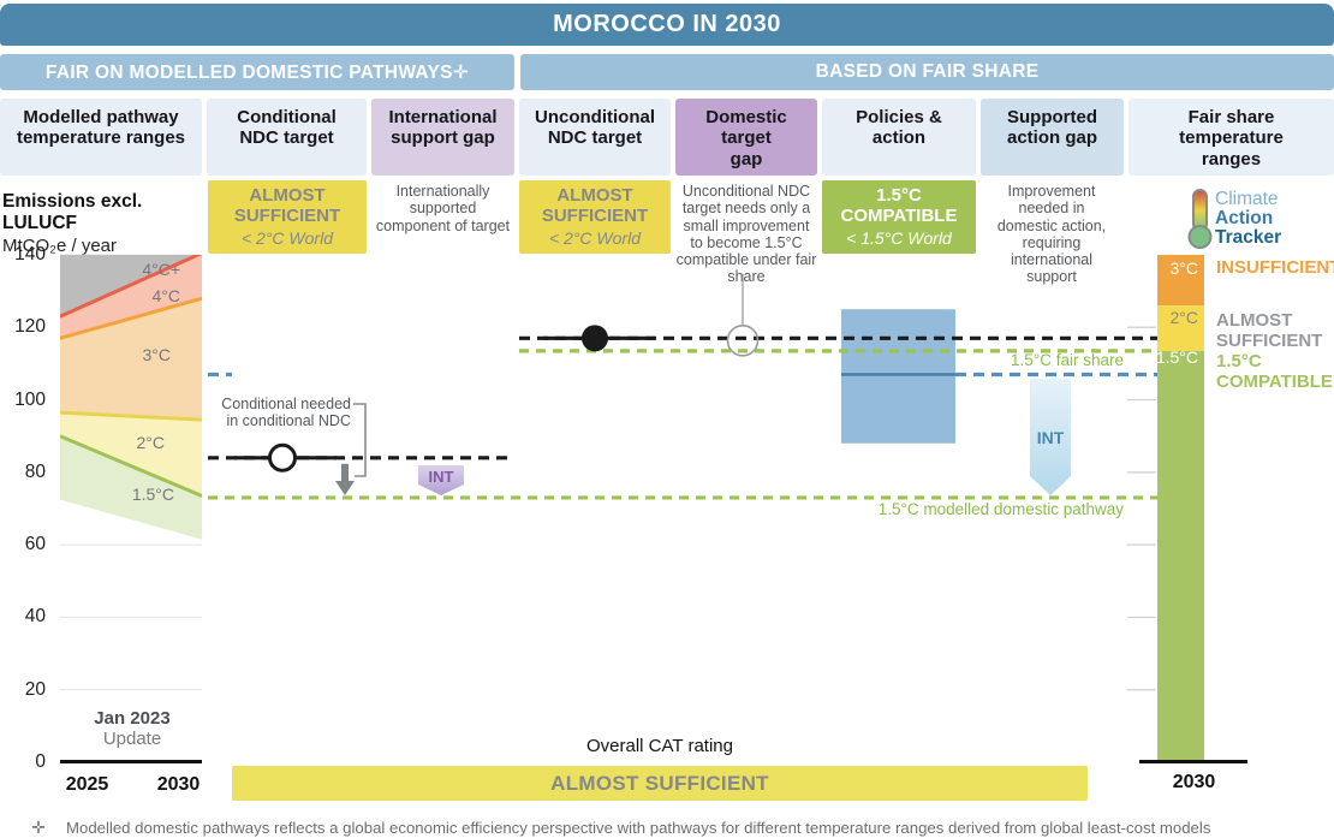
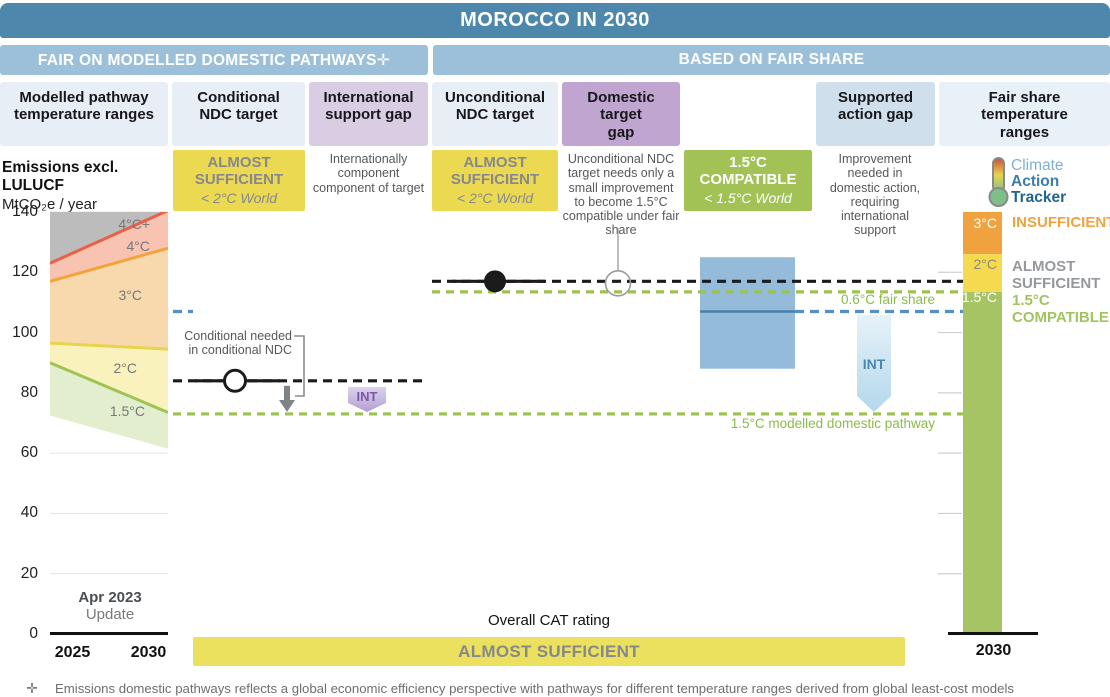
  MOROCCO IN 2030
  FAIR ON MODELLED DOMESTIC PATHWAYS✛
  BASED ON FAIR SHARE
  Modelled pathway temperature ranges
  Conditional NDC target
  International support gap
  Unconditional NDC target
  Domestic target gap
- Policies & action
  Supported action gap
  Fair share temperature ranges
  ALMOST SUFFICIENT
  < 2°C World
- Internationally supported component of target
+ Internationally component component of target
  ALMOST SUFFICIENT
  < 2°C World
  Unconditional NDC target needs only a small improvement to become 1.5°C compatible under fair share
  1.5°C COMPATIBLE
  < 1.5°C World
  Improvement needed in domestic action, requiring international support
  Climate
  Action
  Tracker
  Emissions excl. LULUCF
  MtCO₂e / year
  140
  120
  100
  80
  60
  40
  20
  0
  4°C+
  4°C
  3°C
  2°C
  1.5°C
  Conditional needed in conditional NDC
  INT
  INT
- 1.5°C fair share
+ 0.6°C fair share
  1.5°C modelled domestic pathway
  3°C
  2°C
  1.5°C
  INSUFFICIEN
  ALMOST SUFFICIENT
  1.5°C COMPATIBLE
- Jan 2023
+ Apr 2023
  Update
  2025
  2030
  2030
  Overall CAT rating
  ALMOST SUFFICIENT
  ✛
- Modelled domestic pathways reflects a global economic efficiency perspective with pathways for different temperature ranges derived from global least-cost models
+ Emissions domestic pathways reflects a global economic efficiency perspective with pathways for different temperature ranges derived from global least-cost models
